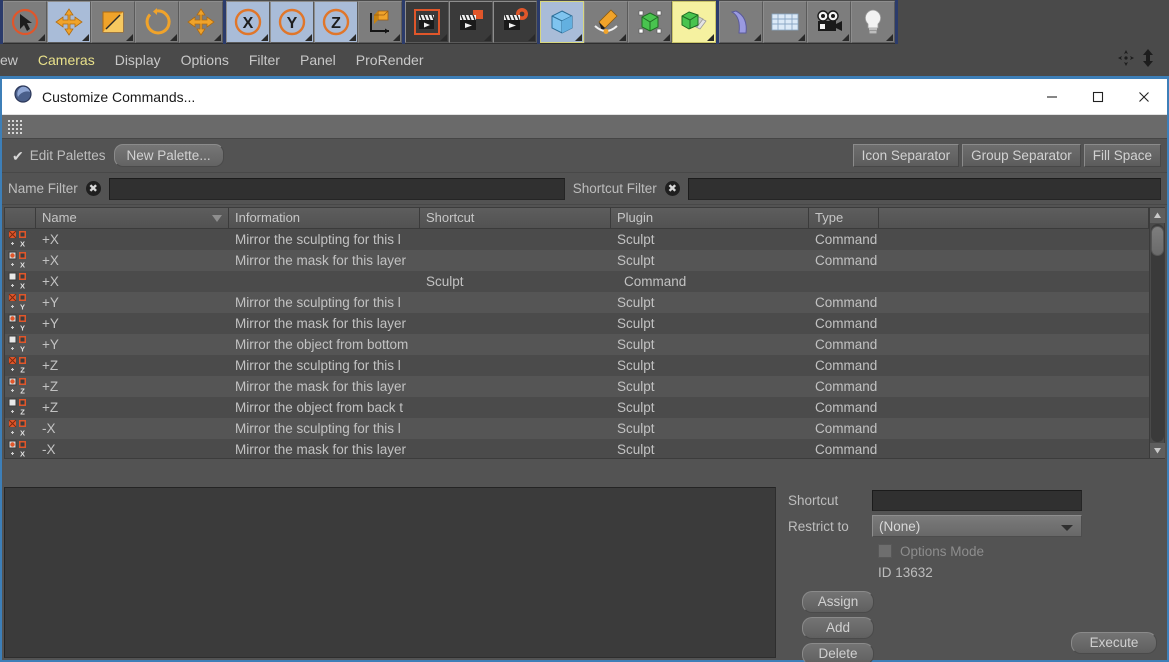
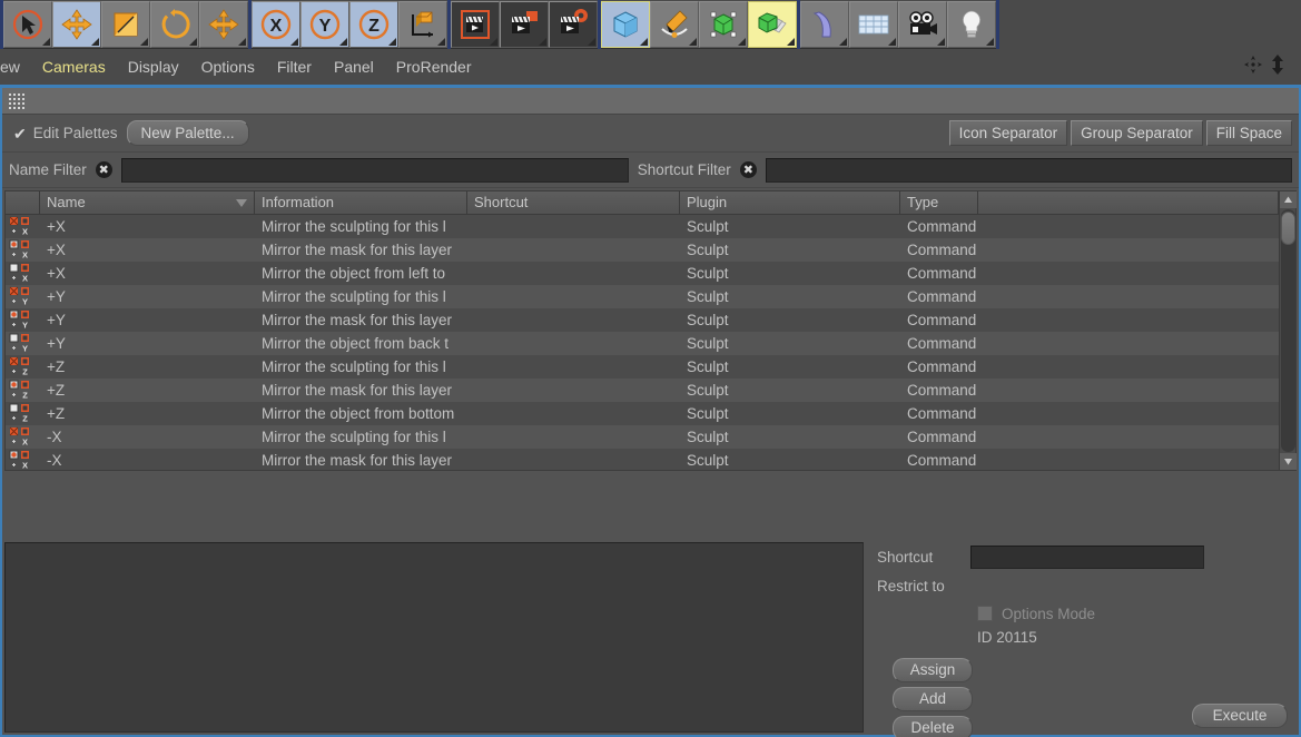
  X
  Y
  Z
  ew
  Cameras
  Display
  Options
  Filter
  Panel
  ProRender
- Customize Commands...
  ✔
  Edit Palettes
  New Palette...
  Icon Separator
  Group Separator
  Fill Space
  Name Filter
  ✖
  Shortcut Filter
  ✖
  Name
  Information
  Shortcut
  Plugin
  Type
  X
  +X
  Mirror the sculpting for this l
  Sculpt
  Command
  X
  +X
  Mirror the mask for this layer
  Sculpt
  Command
  X
  +X
+ Mirror the object from left to
  Sculpt
  Command
  Y
  +Y
  Mirror the sculpting for this l
  Sculpt
  Command
  Y
  +Y
  Mirror the mask for this layer
  Sculpt
  Command
  Y
  +Y
- Mirror the object from bottom
+ Mirror the object from back t
  Sculpt
  Command
  Z
  +Z
  Mirror the sculpting for this l
  Sculpt
  Command
  Z
  +Z
  Mirror the mask for this layer
  Sculpt
  Command
  Z
  +Z
- Mirror the object from back t
+ Mirror the object from bottom
  Sculpt
  Command
  X
  -X
  Mirror the sculpting for this l
  Sculpt
  Command
  X
  -X
  Mirror the mask for this layer
  Sculpt
  Command
  Shortcut
  Restrict to
- (None)
  Options Mode
- ID 13632
+ ID 20115
  Assign
  Add
  Delete
  Execute
